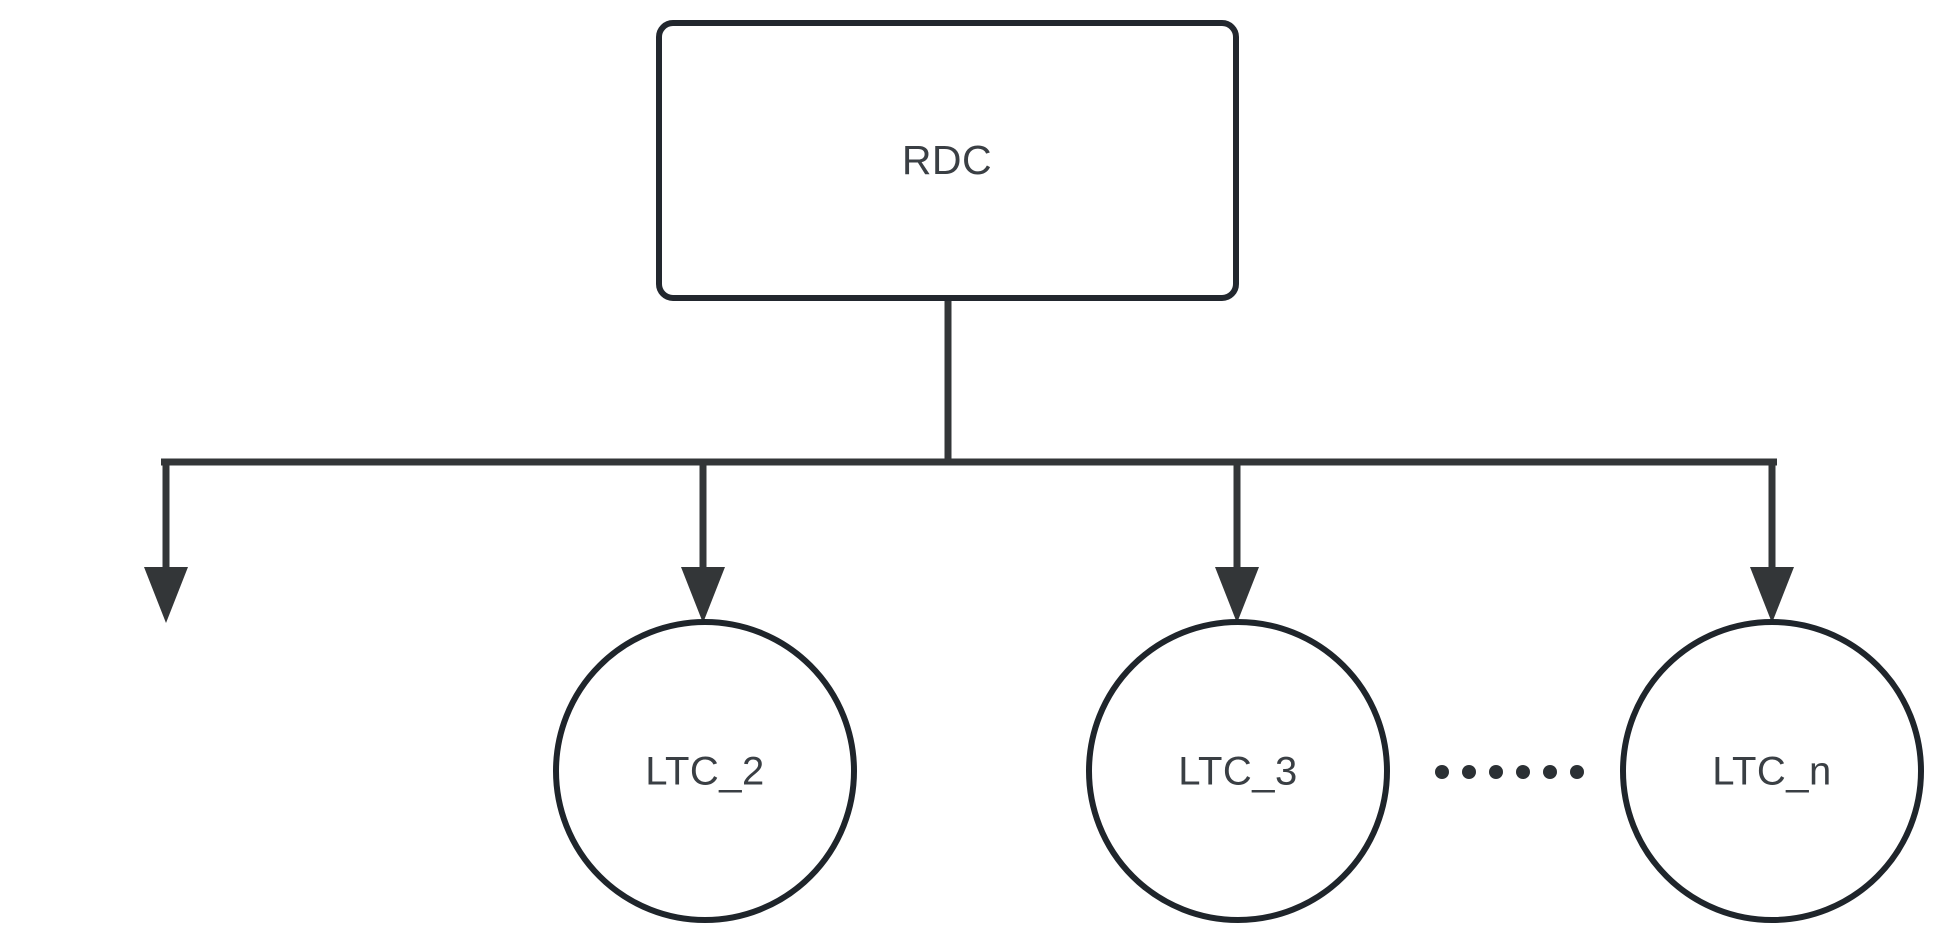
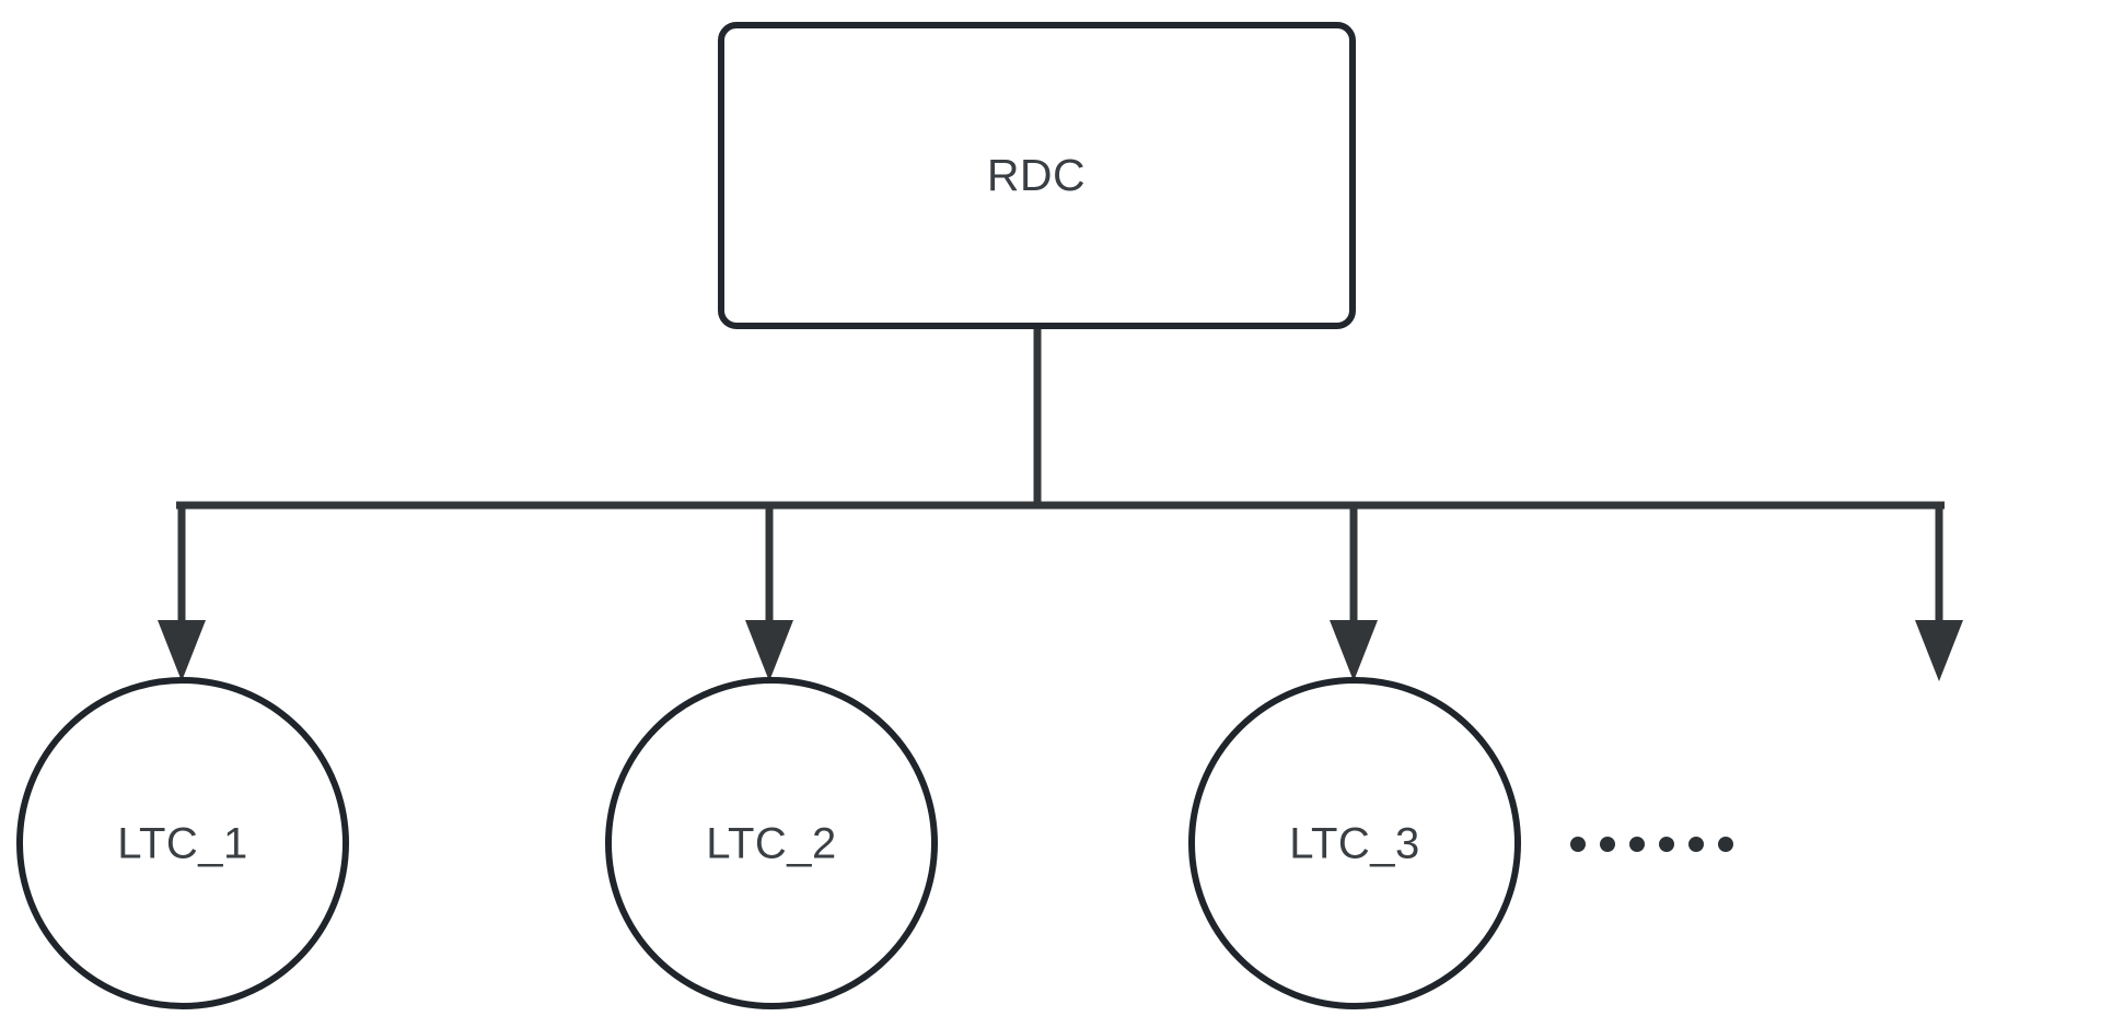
  RDC
+ LTC_1
  LTC_2
  LTC_3
- LTC_n
